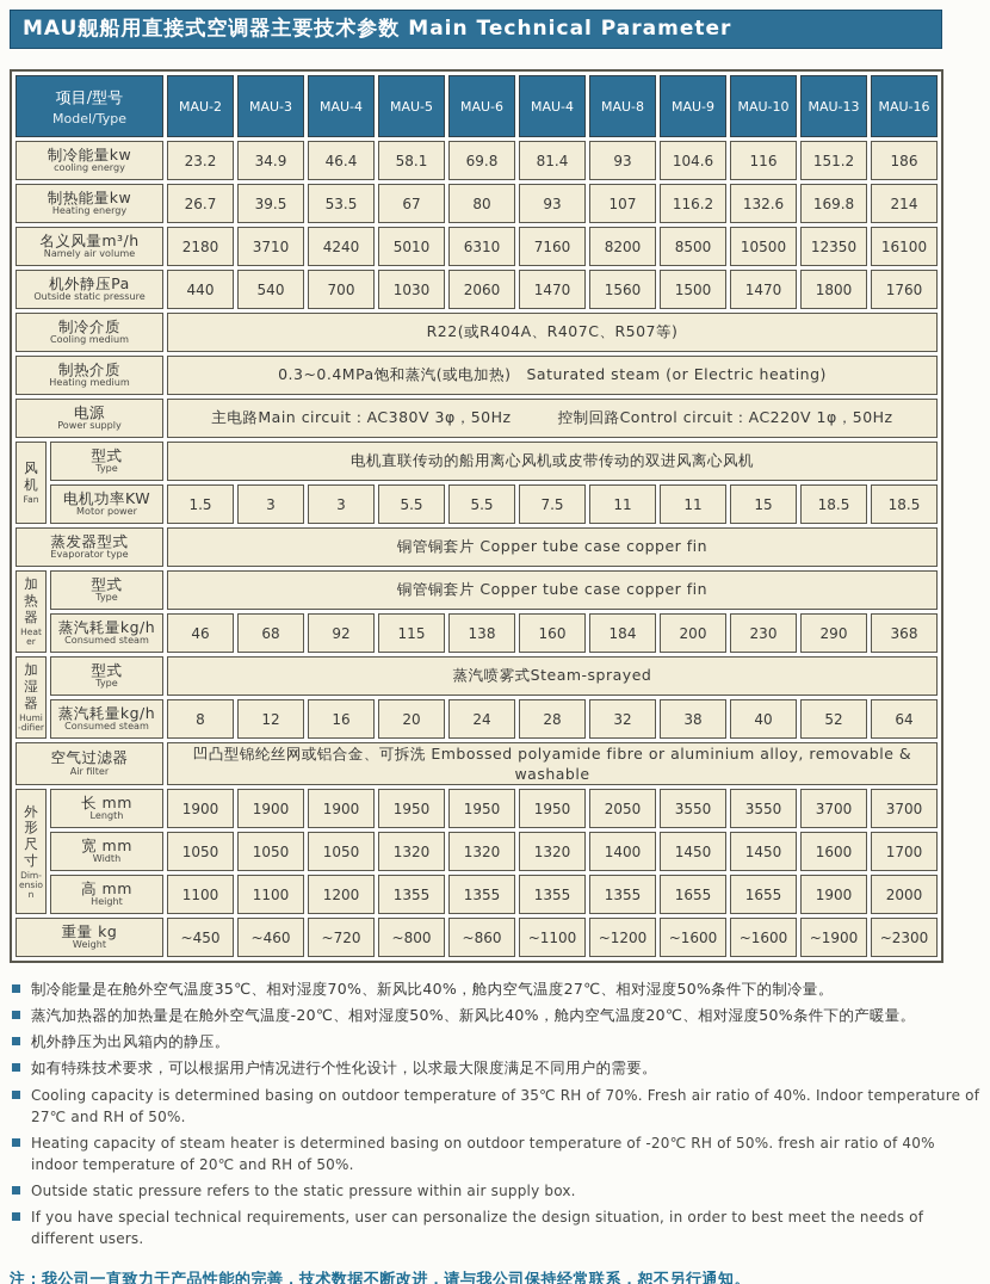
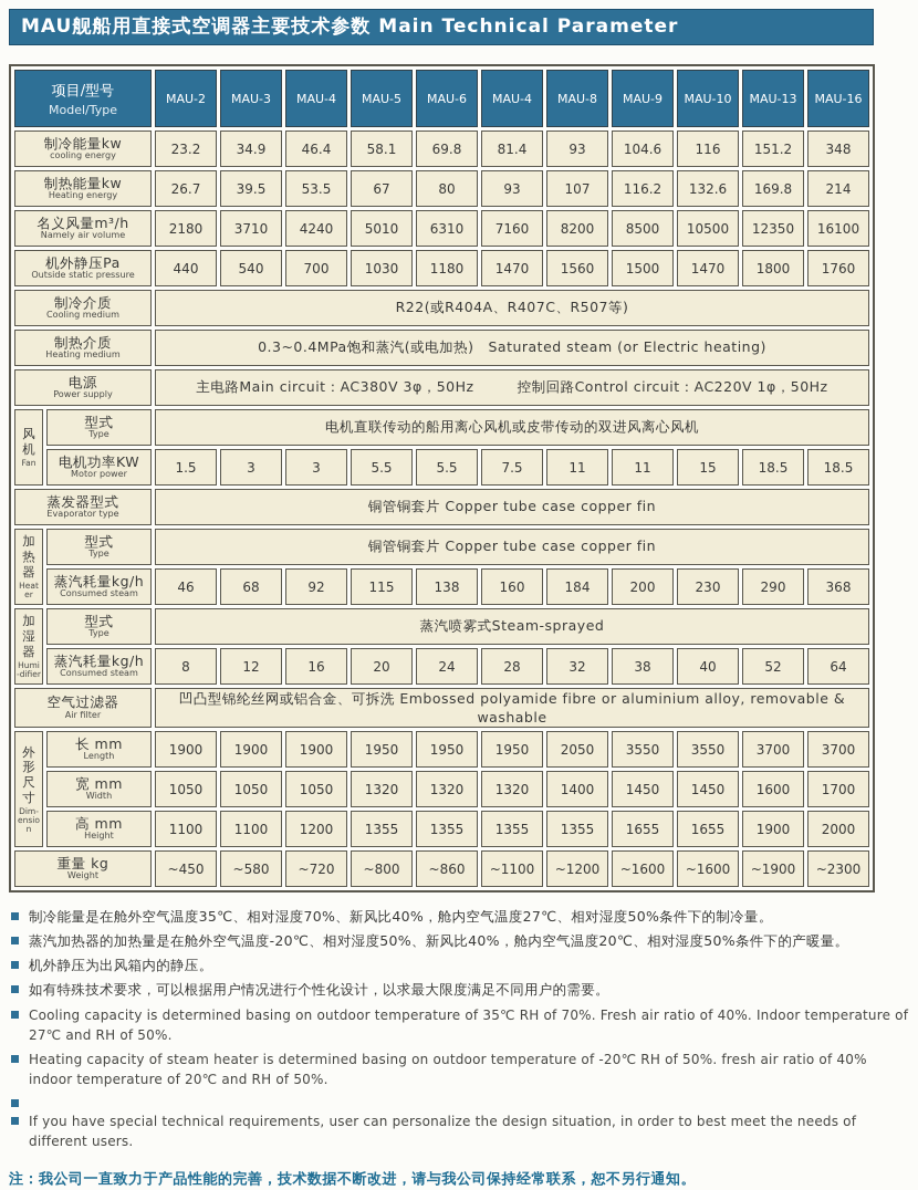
  MAU舰船用直接式空调器主要技术参数 Main Technical Parameter
  项目/型号 Model/Type	MAU-2	MAU-3	MAU-4	MAU-5	MAU-6	MAU-4	MAU-8	MAU-9	MAU-10	MAU-13	MAU-16
- 制冷能量kw cooling energy	23.2	34.9	46.4	58.1	69.8	81.4	93	104.6	116	151.2	186
+ 制冷能量kw cooling energy	23.2	34.9	46.4	58.1	69.8	81.4	93	104.6	116	151.2	348
  制热能量kw Heating energy	26.7	39.5	53.5	67	80	93	107	116.2	132.6	169.8	214
  名义风量m³/h Namely air volume	2180	3710	4240	5010	6310	7160	8200	8500	10500	12350	16100
- 机外静压Pa Outside static pressure	440	540	700	1030	2060	1470	1560	1500	1470	1800	1760
+ 机外静压Pa Outside static pressure	440	540	700	1030	1180	1470	1560	1500	1470	1800	1760
  制冷介质 Cooling medium	R22(或R404A、R407C、R507等)
  制热介质 Heating medium	0.3~0.4MPa饱和蒸汽(或电加热) Saturated steam (or Electric heating)
  电源 Power supply	主电路Main circuit：AC380V 3φ，50Hz 控制回路Control circuit：AC220V 1φ，50Hz
  风机 Fan	型式 Type	电机直联传动的船用离心风机或皮带传动的双进风离心风机
  电机功率KW Motor power	1.5	3	3	5.5	5.5	7.5	11	11	15	18.5	18.5
  蒸发器型式 Evaporator type	铜管铜套片 Copper tube case copper fin
  加热器 Heater	型式 Type	铜管铜套片 Copper tube case copper fin
  蒸汽耗量kg/h Consumed steam	46	68	92	115	138	160	184	200	230	290	368
  加湿器 Humi-difier	型式 Type	蒸汽喷雾式Steam-sprayed
  蒸汽耗量kg/h Consumed steam	8	12	16	20	24	28	32	38	40	52	64
  空气过滤器 Air filter	凹凸型锦纶丝网或铝合金、可拆洗 Embossed polyamide fibre or aluminium alloy, removable & washable
  外形尺寸 Dim-ension	长 mm Length	1900	1900	1900	1950	1950	1950	2050	3550	3550	3700	3700
  宽 mm Width	1050	1050	1050	1320	1320	1320	1400	1450	1450	1600	1700
  高 mm Height	1100	1100	1200	1355	1355	1355	1355	1655	1655	1900	2000
- 重量 kg Weight	~450	~460	~720	~800	~860	~1100	~1200	~1600	~1600	~1900	~2300
+ 重量 kg Weight	~450	~580	~720	~800	~860	~1100	~1200	~1600	~1600	~1900	~2300
  制冷能量是在舱外空气温度35℃、相对湿度70%、新风比40%，舱内空气温度27℃、相对湿度50%条件下的制冷量。
  蒸汽加热器的加热量是在舱外空气温度-20℃、相对湿度50%、新风比40%，舱内空气温度20℃、相对湿度50%条件下的产暖量。
  机外静压为出风箱内的静压。
  如有特殊技术要求，可以根据用户情况进行个性化设计，以求最大限度满足不同用户的需要。
  Cooling capacity is determined basing on outdoor temperature of 35℃ RH of 70%. Fresh air ratio of 40%. Indoor temperature of 27℃ and RH of 50%.
  Heating capacity of steam heater is determined basing on outdoor temperature of -20℃ RH of 50%. fresh air ratio of 40% indoor temperature of 20℃ and RH of 50%.
- Outside static pressure refers to the static pressure within air supply box.
  If you have special technical requirements, user can personalize the design situation, in order to best meet the needs of different users.
  注：我公司一直致力于产品性能的完善，技术数据不断改进，请与我公司保持经常联系，恕不另行通知。
